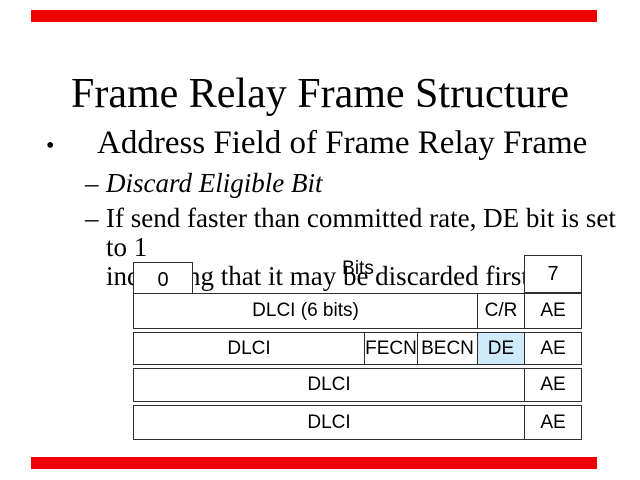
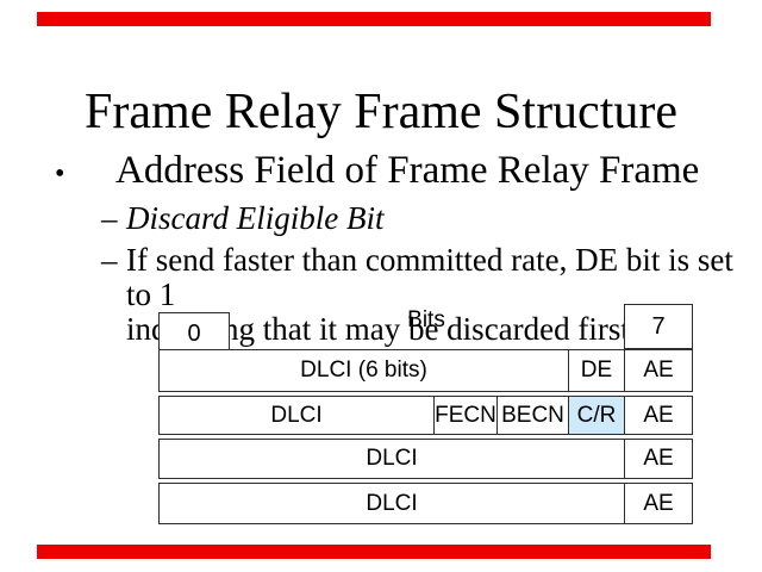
  Frame Relay Frame Structure
  •
  Address Field of Frame Relay Frame
  –
  Discard Eligible Bit
  –
  If send faster than committed rate, DE bit is set to 1
  inng that it may be discarded firs
  0
  Bits
  7
  DLCI (6 bits)
- C/R
+ DE
  AE
  DLCI
  FECN
  BECN
- DE
+ C/R
  AE
  DLCI
  AE
  DLCI
  AE
